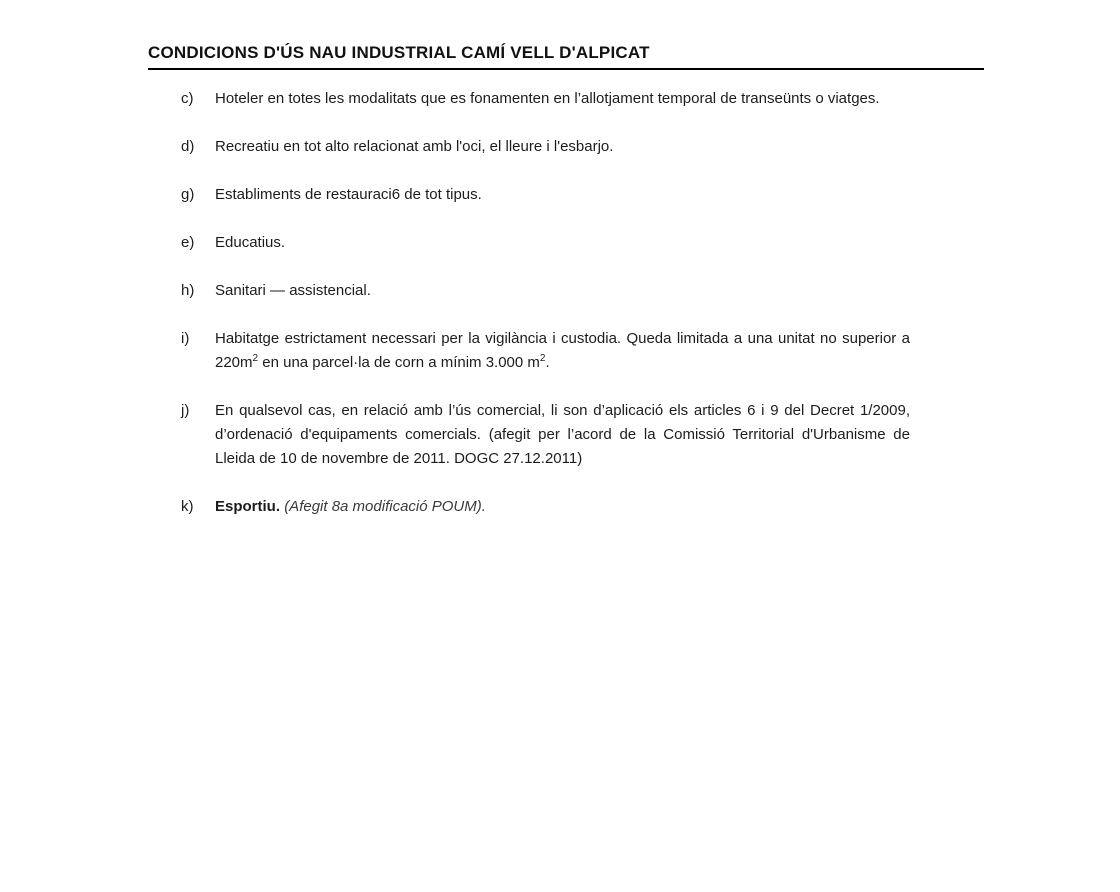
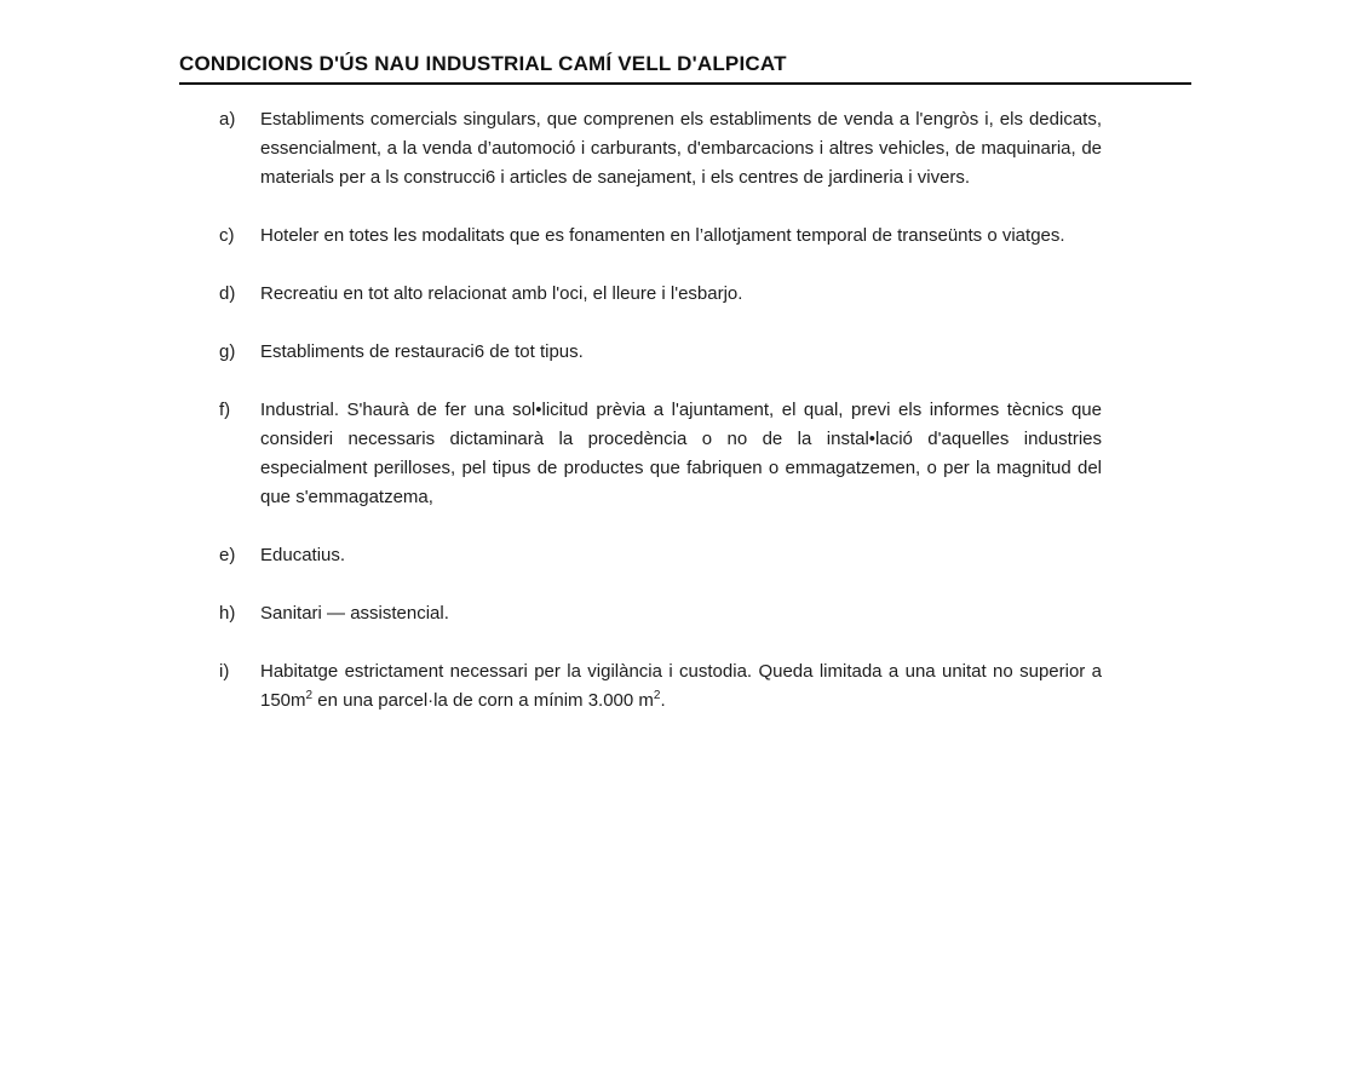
  CONDICIONS D'ÚS NAU INDUSTRIAL CAMÍ VELL D'ALPICAT
+ a)
+ Establiments comercials singulars, que comprenen els establiments de venda a l'engròs i, els dedicats, essencialment, a la venda d’automoció i carburants, d'embarcacions i altres vehicles, de maquinaria, de materials per a ls construcci6 i articles de sanejament, i els centres de jardineria i vivers.
  c)
  Hoteler en totes les modalitats que es fonamenten en l’allotjament temporal de transeünts o viatges.
  d)
  Recreatiu en tot alto relacionat amb l'oci, el lleure i l'esbarjo.
  g)
  Establiments de restauraci6 de tot tipus.
+ f)
+ Industrial. S'haurà de fer una sol•licitud prèvia a l'ajuntament, el qual, previ els informes tècnics que consideri necessaris dictaminarà la procedència o no de la instal•lació d'aquelles industries especialment perilloses, pel tipus de productes que fabriquen o emmagatzemen, o per la magnitud del que s'emmagatzema,
  e)
  Educatius.
  h)
  Sanitari — assistencial.
  i)
- Habitatge estrictament necessari per la vigilància i custodia. Queda limitada a una unitat no superior a 220m2 en una parcel·la de corn a mínim 3.000 m2.
+ Habitatge estrictament necessari per la vigilància i custodia. Queda limitada a una unitat no superior a 150m2 en una parcel·la de corn a mínim 3.000 m2.
- j)
- En qualsevol cas, en relació amb l’ús comercial, li son d’aplicació els articles 6 i 9 del Decret 1/2009, d’ordenació d'equipaments comercials. (afegit per l’acord de la Comissió Territorial d'Urbanisme de Lleida de 10 de novembre de 2011. DOGC 27.12.2011)
- k)
- Esportiu. (Afegit 8a modificació POUM).
